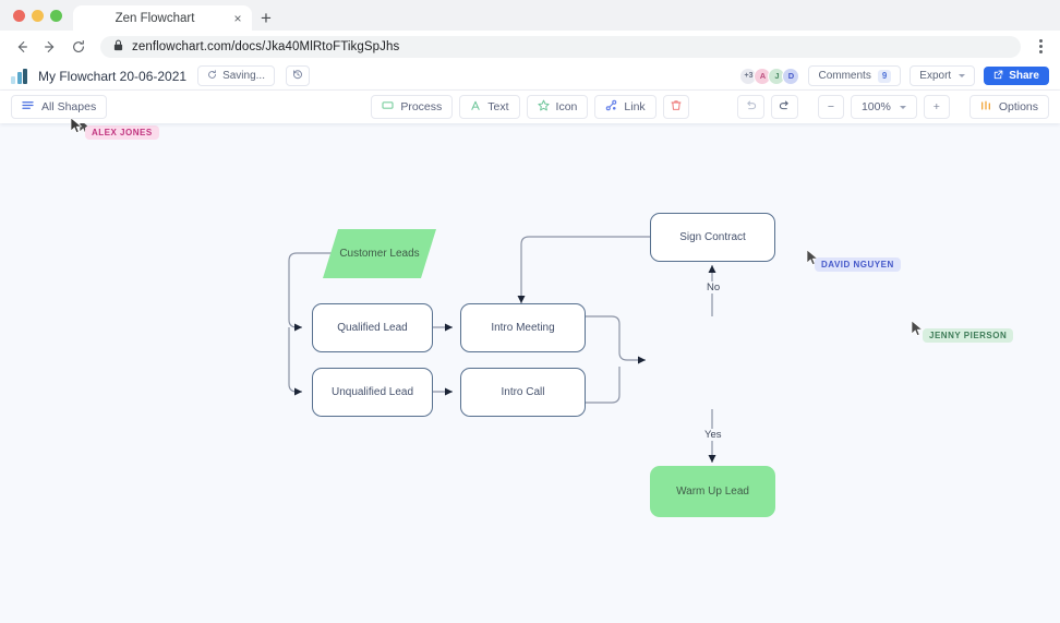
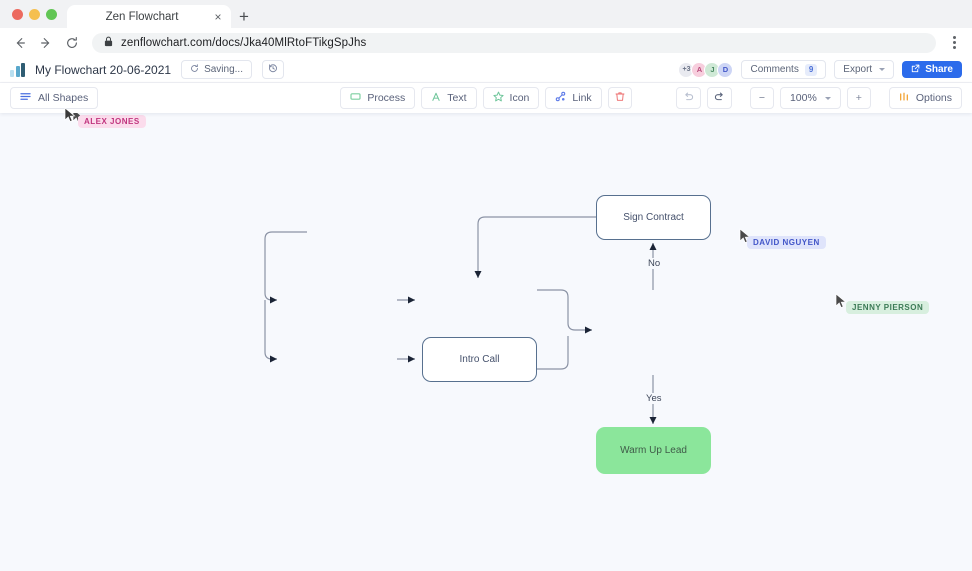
  Zen Flowchart
  ×
  +
  zenflowchart.com/docs/Jka40MlRtoFTikgSpJhs
  My Flowchart 20-06-2021
  Saving...
  A
  J
  D
  Comments
  9
  Export
  Share
  All Shapes
  Process
  Text
  Icon
  Link
  −
  100%
  +
  Options
- Customer Leads
- Qualified Lead
- Unqualified Lead
- Intro Meeting
  Intro Call
  Sign Contract
  Warm Up Lead
  No
  Yes
  ALEX JONES
  DAVID NGUYEN
  JENNY PIERSON
